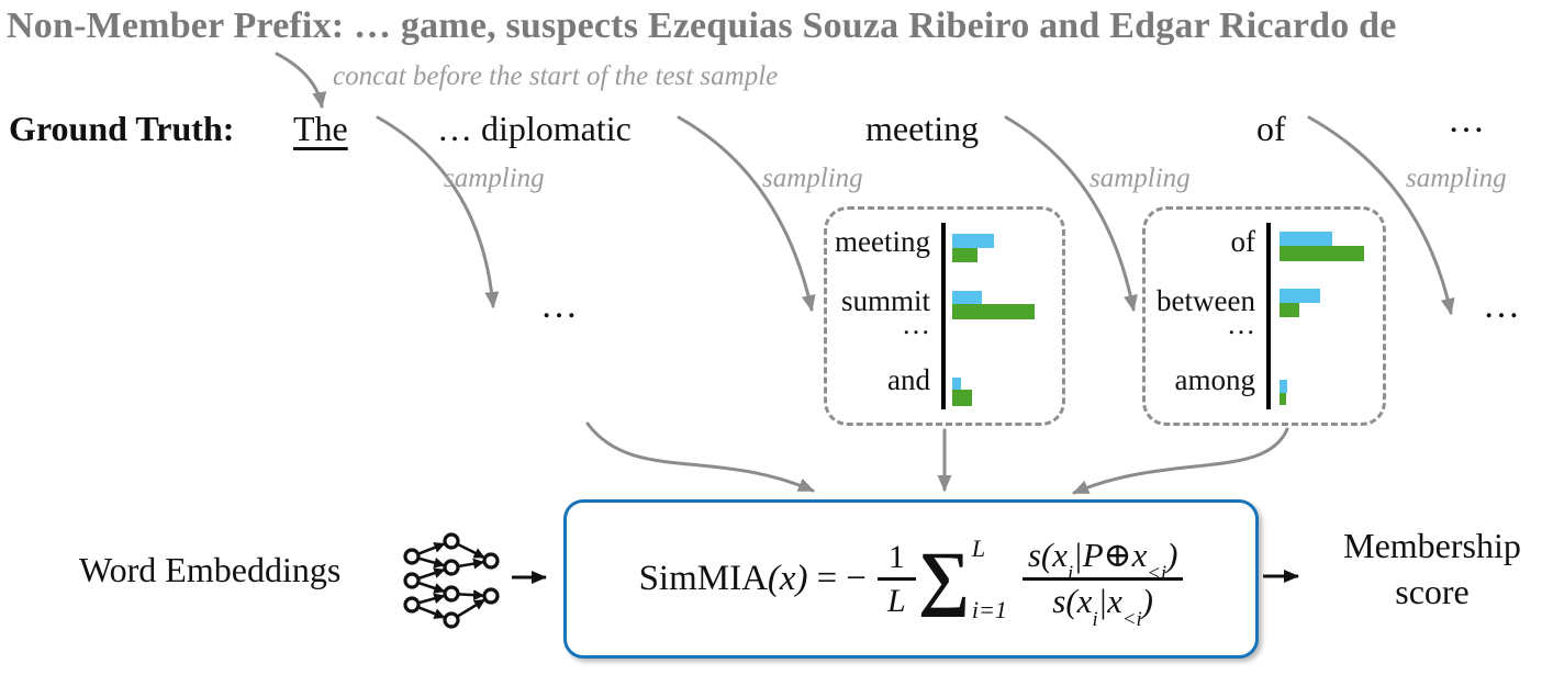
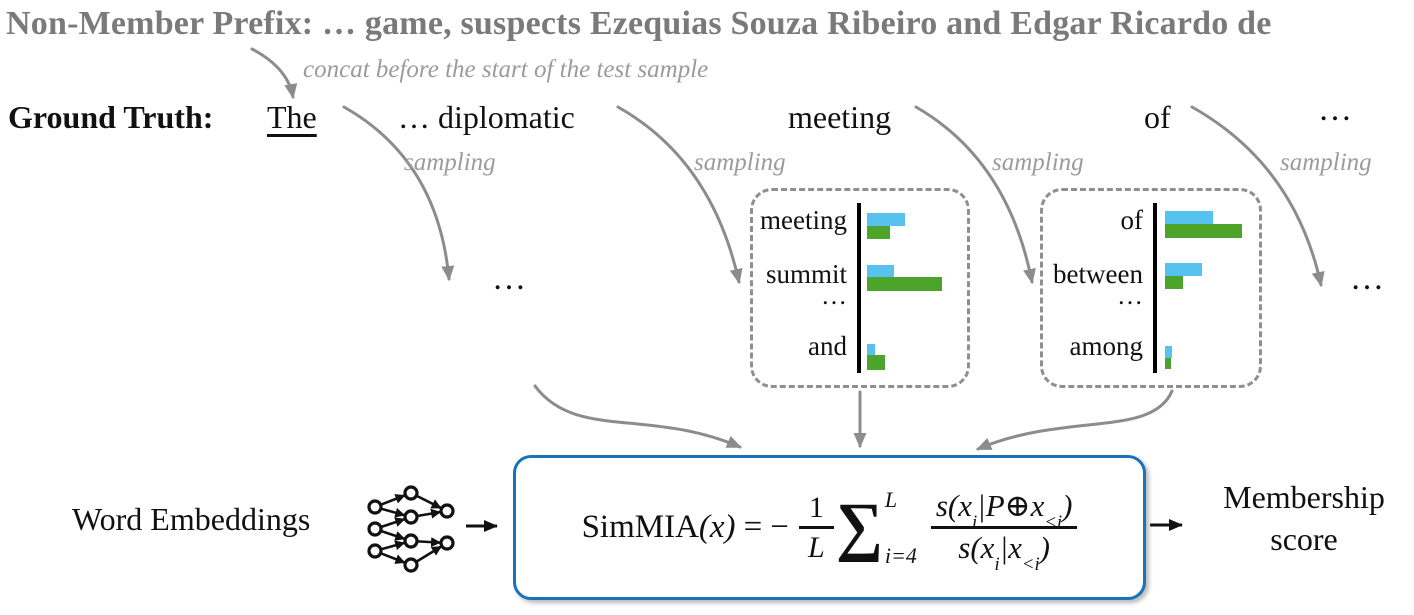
  Non-Member Prefix: … game, suspects Ezequias Souza Ribeiro and Edgar Ricardo de
  concat before the start of the test sample
  Ground Truth:
  The
  … diplomatic
  meeting
  of
  …
  sampling
  sampling
  sampling
  sampling
  …
  …
  meeting
  summit
  …
  and
  of
  between
  …
  among
  SimMIA
  (x)
  =
  −
  1
  L
  ∑
  L
- i=1
+ i=4
  s(xi|P⊕x<i)
  s(xi|x<i)
  Word Embeddings
  Membership
  score
